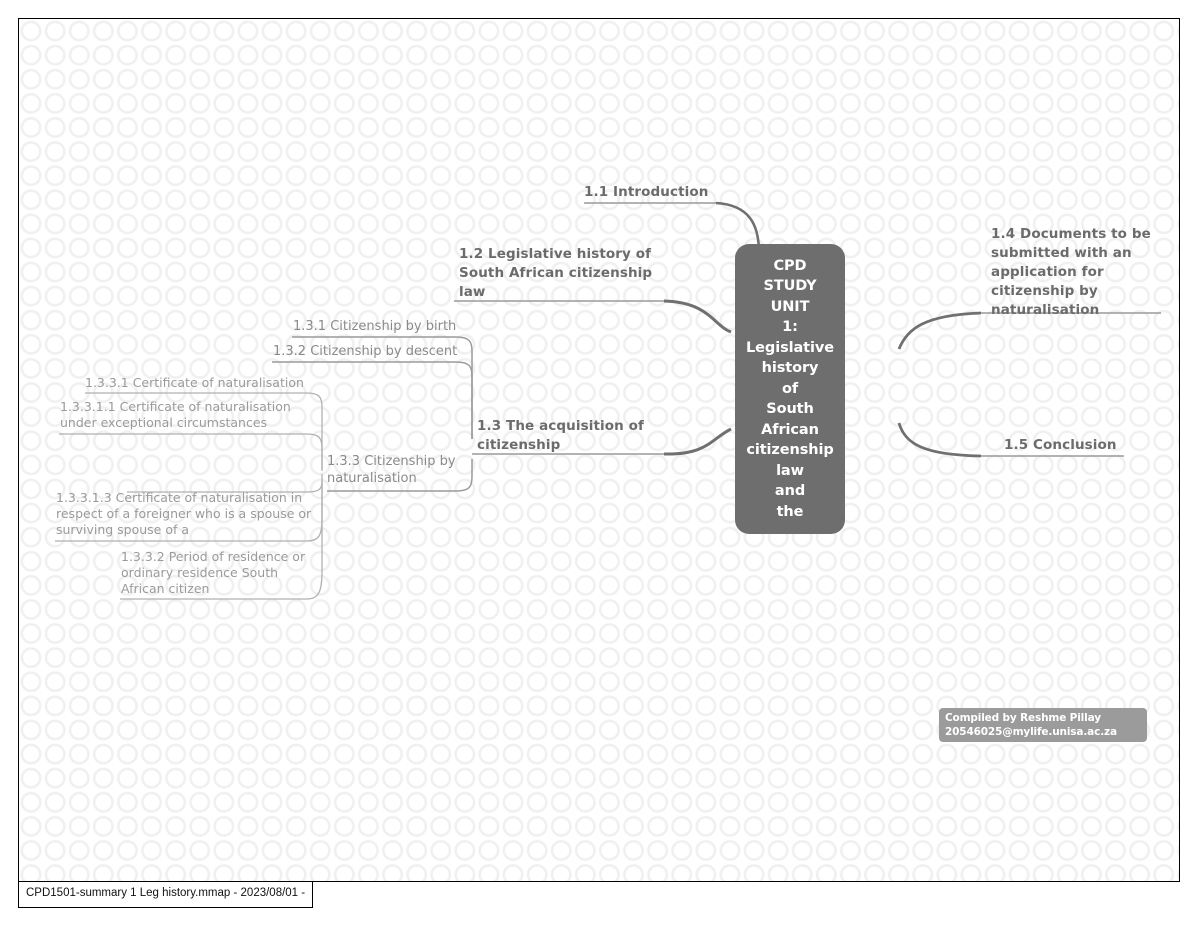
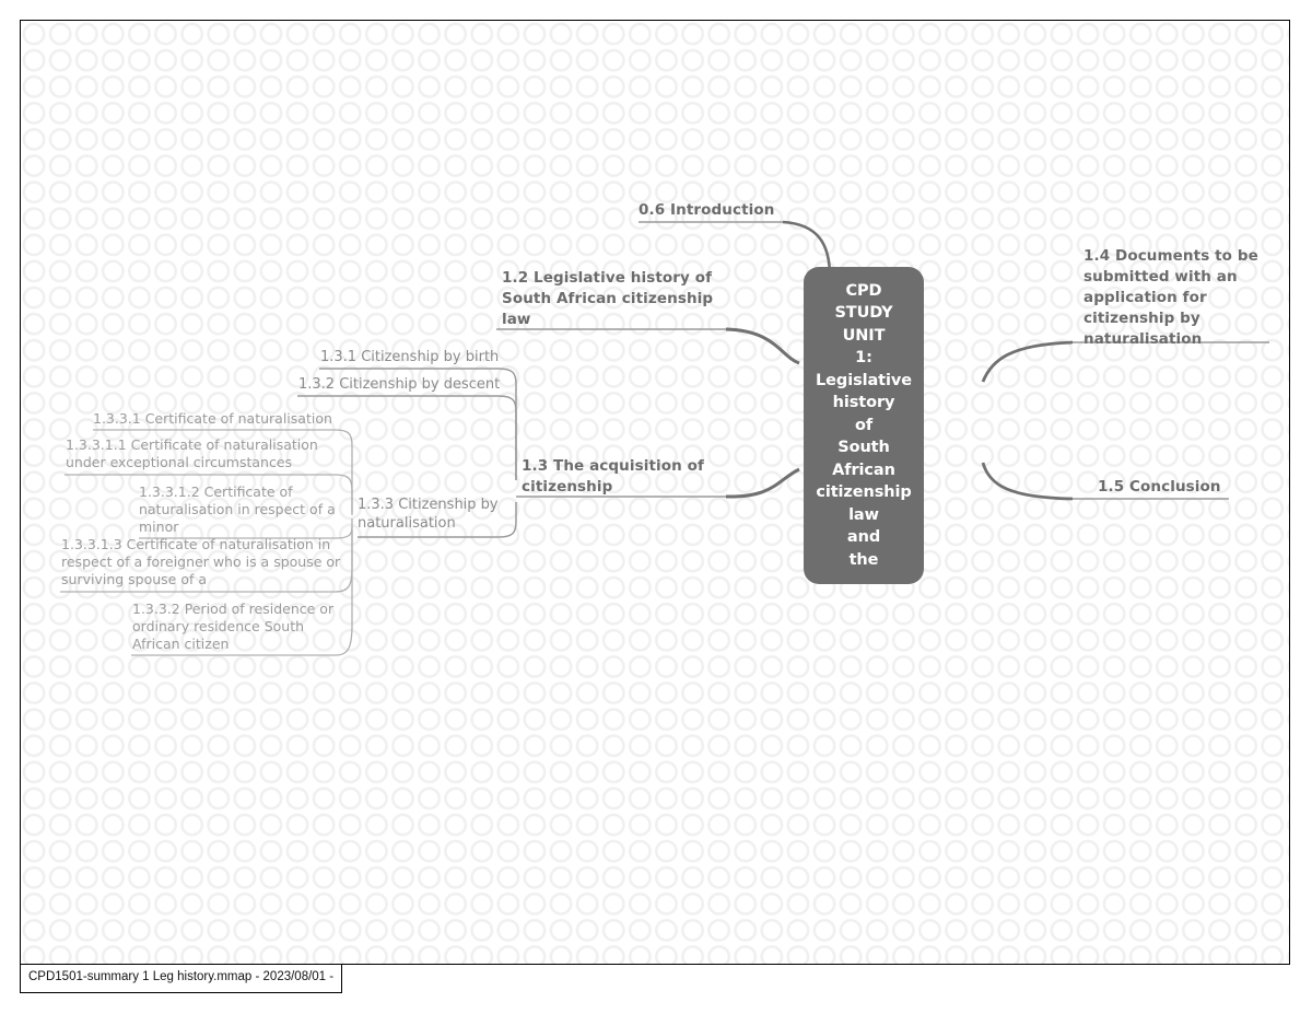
  CPD
  STUDY
  UNIT
  1:
  Legislative
  history
  of
  South
  African
  citizenship
  law
  and
  the
- 1.1 Introduction
+ 0.6 Introduction
  1.2 Legislative history of
  South African citizenship
  law
  1.3 The acquisition of
  citizenship
  1.4 Documents to be
  submitted with an
  application for
  citizenship by
  naturalisation
  1.5 Conclusion
  1.3.1 Citizenship by birth
  1.3.2 Citizenship by descent
  1.3.3 Citizenship by
  naturalisation
  1.3.3.1 Certificate of naturalisation
  1.3.3.1.1 Certificate of naturalisation
  under exceptional circumstances
+ 1.3.3.1.2 Certificate of
+ naturalisation in respect of a
+ minor
  1.3.3.1.3 Certificate of naturalisation in
  respect of a foreigner who is a spouse or
  surviving spouse of a
  1.3.3.2 Period of residence or
  ordinary residence South
  African citizen
- Compiled by Reshme Pillay
- 20546025@mylife.unisa.ac.za
  CPD1501-summary 1 Leg history.mmap - 2023/08/01 -
